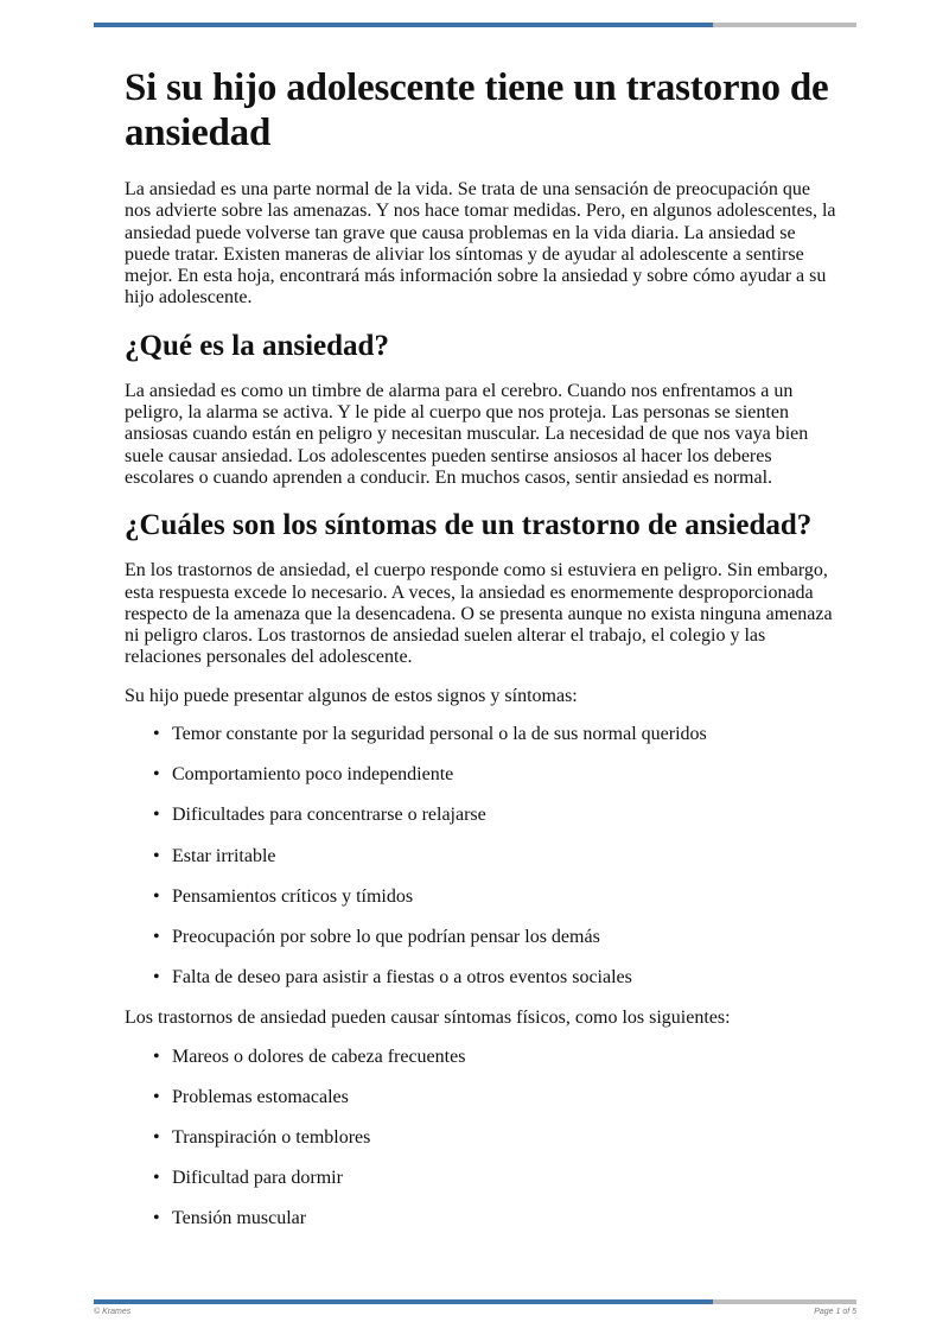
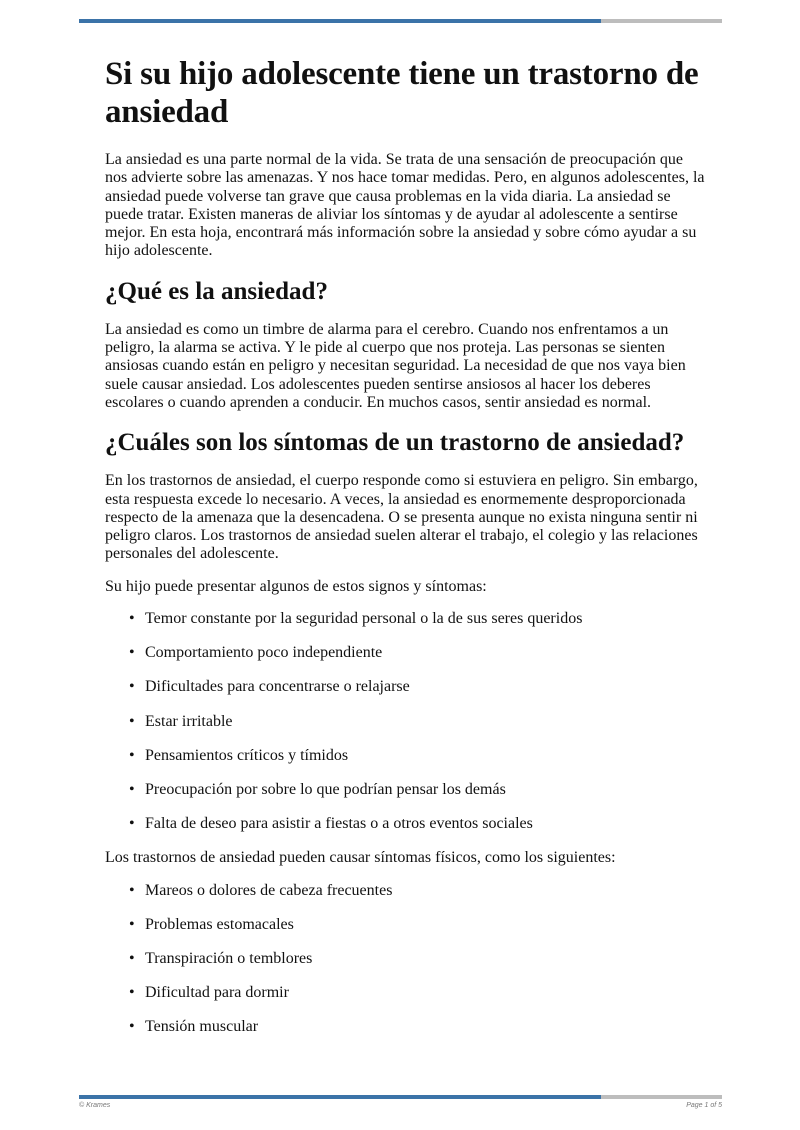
  Si su hijo adolescente tiene un trastorno de ansiedad
  La ansiedad es una parte normal de la vida. Se trata de una sensación de preocupación que nos advierte sobre las amenazas. Y nos hace tomar medidas. Pero, en algunos adolescentes, la ansiedad puede volverse tan grave que causa problemas en la vida diaria. La ansiedad se puede tratar. Existen maneras de aliviar los síntomas y de ayudar al adolescente a sentirse mejor. En esta hoja, encontrará más información sobre la ansiedad y sobre cómo ayudar a su hijo adolescente.
  ¿Qué es la ansiedad?
- La ansiedad es como un timbre de alarma para el cerebro. Cuando nos enfrentamos a un peligro, la alarma se activa. Y le pide al cuerpo que nos proteja. Las personas se sienten ansiosas cuando están en peligro y necesitan muscular. La necesidad de que nos vaya bien suele causar ansiedad. Los adolescentes pueden sentirse ansiosos al hacer los deberes escolares o cuando aprenden a conducir. En muchos casos, sentir ansiedad es normal.
+ La ansiedad es como un timbre de alarma para el cerebro. Cuando nos enfrentamos a un peligro, la alarma se activa. Y le pide al cuerpo que nos proteja. Las personas se sienten ansiosas cuando están en peligro y necesitan seguridad. La necesidad de que nos vaya bien suele causar ansiedad. Los adolescentes pueden sentirse ansiosos al hacer los deberes escolares o cuando aprenden a conducir. En muchos casos, sentir ansiedad es normal.
  ¿Cuáles son los síntomas de un trastorno de ansiedad?
- En los trastornos de ansiedad, el cuerpo responde como si estuviera en peligro. Sin embargo, esta respuesta excede lo necesario. A veces, la ansiedad es enormemente desproporcionada respecto de la amenaza que la desencadena. O se presenta aunque no exista ninguna amenaza ni peligro claros. Los trastornos de ansiedad suelen alterar el trabajo, el colegio y las relaciones personales del adolescente.
+ En los trastornos de ansiedad, el cuerpo responde como si estuviera en peligro. Sin embargo, esta respuesta excede lo necesario. A veces, la ansiedad es enormemente desproporcionada respecto de la amenaza que la desencadena. O se presenta aunque no exista ninguna sentir ni peligro claros. Los trastornos de ansiedad suelen alterar el trabajo, el colegio y las relaciones personales del adolescente.
  Su hijo puede presentar algunos de estos signos y síntomas:
  •
- Temor constante por la seguridad personal o la de sus normal queridos
+ Temor constante por la seguridad personal o la de sus seres queridos
  •
  Comportamiento poco independiente
  •
  Dificultades para concentrarse o relajarse
  •
  Estar irritable
  •
  Pensamientos críticos y tímidos
  •
  Preocupación por sobre lo que podrían pensar los demás
  •
  Falta de deseo para asistir a fiestas o a otros eventos sociales
  Los trastornos de ansiedad pueden causar síntomas físicos, como los siguientes:
  •
  Mareos o dolores de cabeza frecuentes
  •
  Problemas estomacales
  •
  Transpiración o temblores
  •
  Dificultad para dormir
  •
  Tensión muscular
